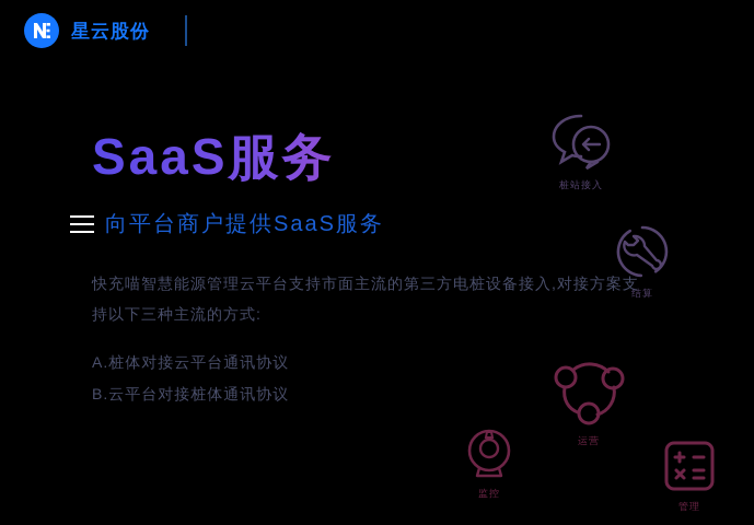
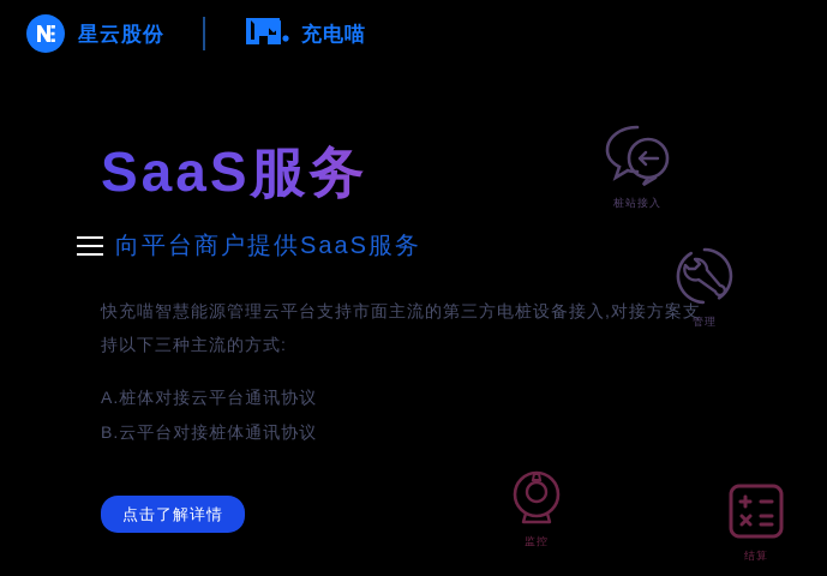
  星云股份
+ 充电喵
  SaaS服务
  向平台商户提供SaaS服务
  快充喵智慧能源管理云平台支持市面主流的第三方电桩设备接入,对接方案支持以下三种主流的方式:
  A.桩体对接云平台通讯协议
  B.云平台对接桩体通讯协议
+ 点击了解详情
  桩站接入
- 结算
+ 管理
- 运营
  监控
- 管理
+ 结算
